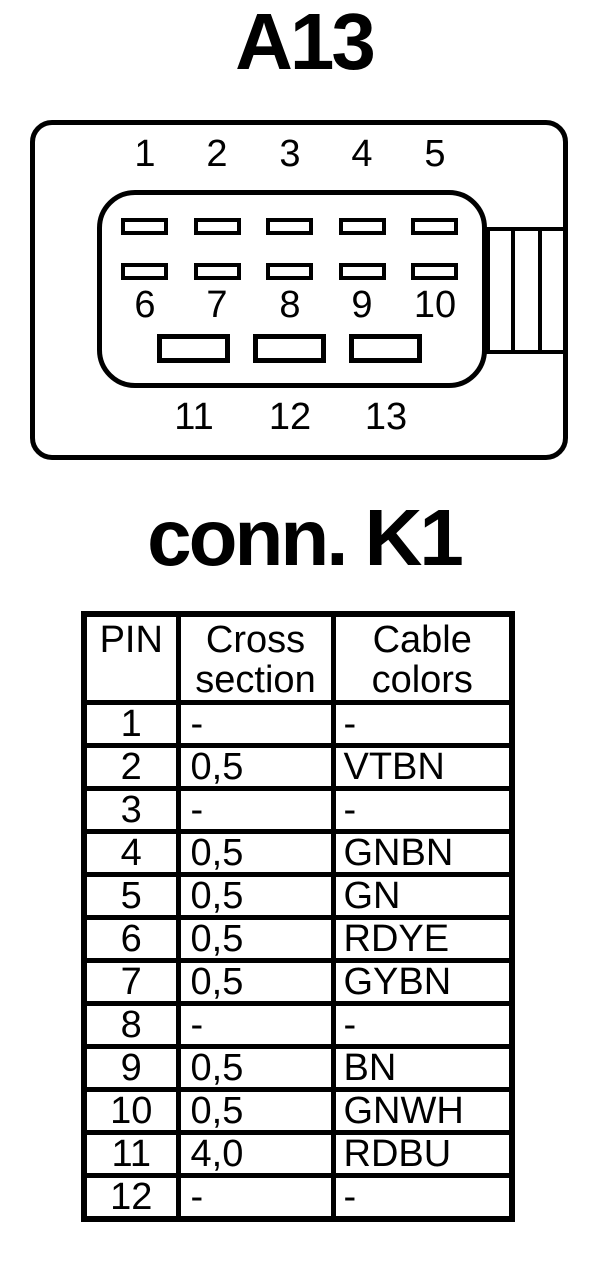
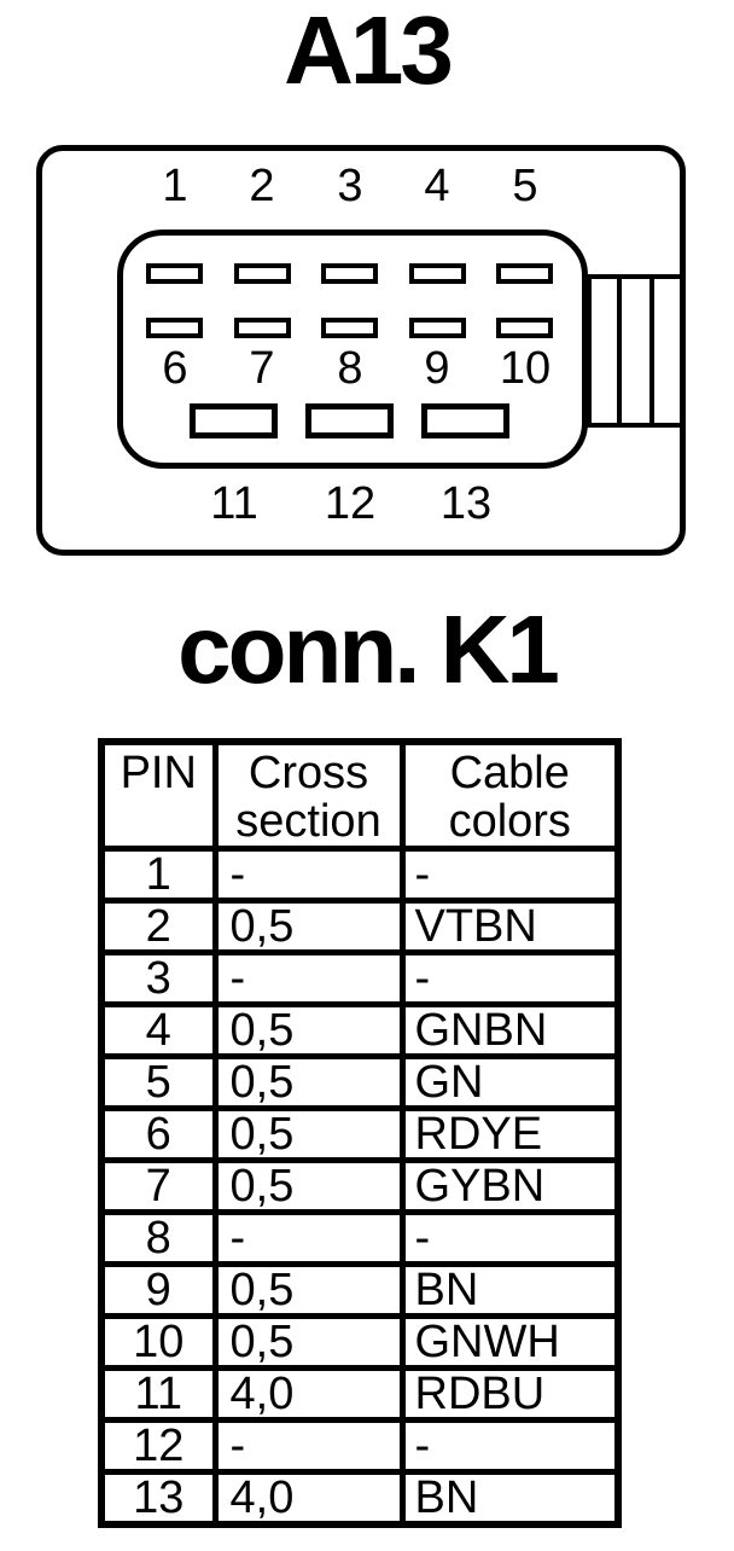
  A13
  1
  2
  3
  4
  5
  6
  7
  8
  9
  10
  11
  12
  13
  conn. K1
  PIN	Cross section	Cable colors
  1	-	-
  2	0,5	VTBN
  3	-	-
  4	0,5	GNBN
  5	0,5	GN
  6	0,5	RDYE
  7	0,5	GYBN
  8	-	-
  9	0,5	BN
  10	0,5	GNWH
  11	4,0	RDBU
  12	-	-
+ 13	4,0	BN
